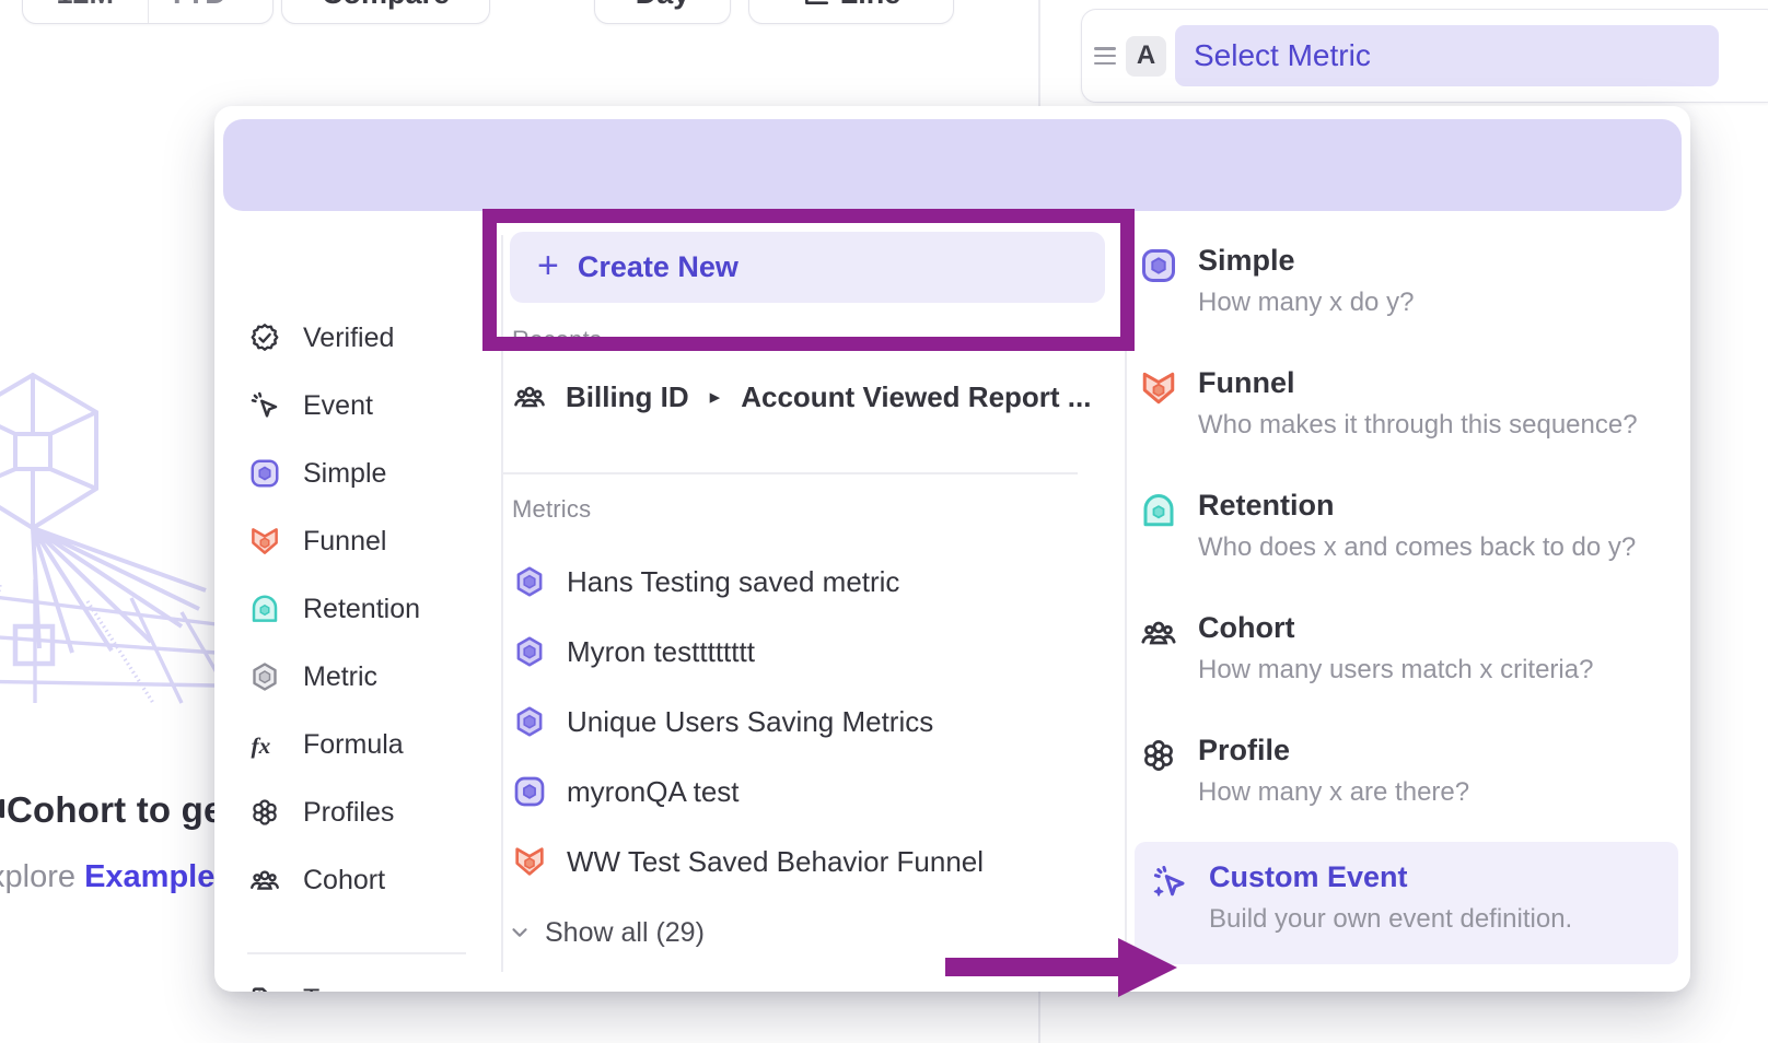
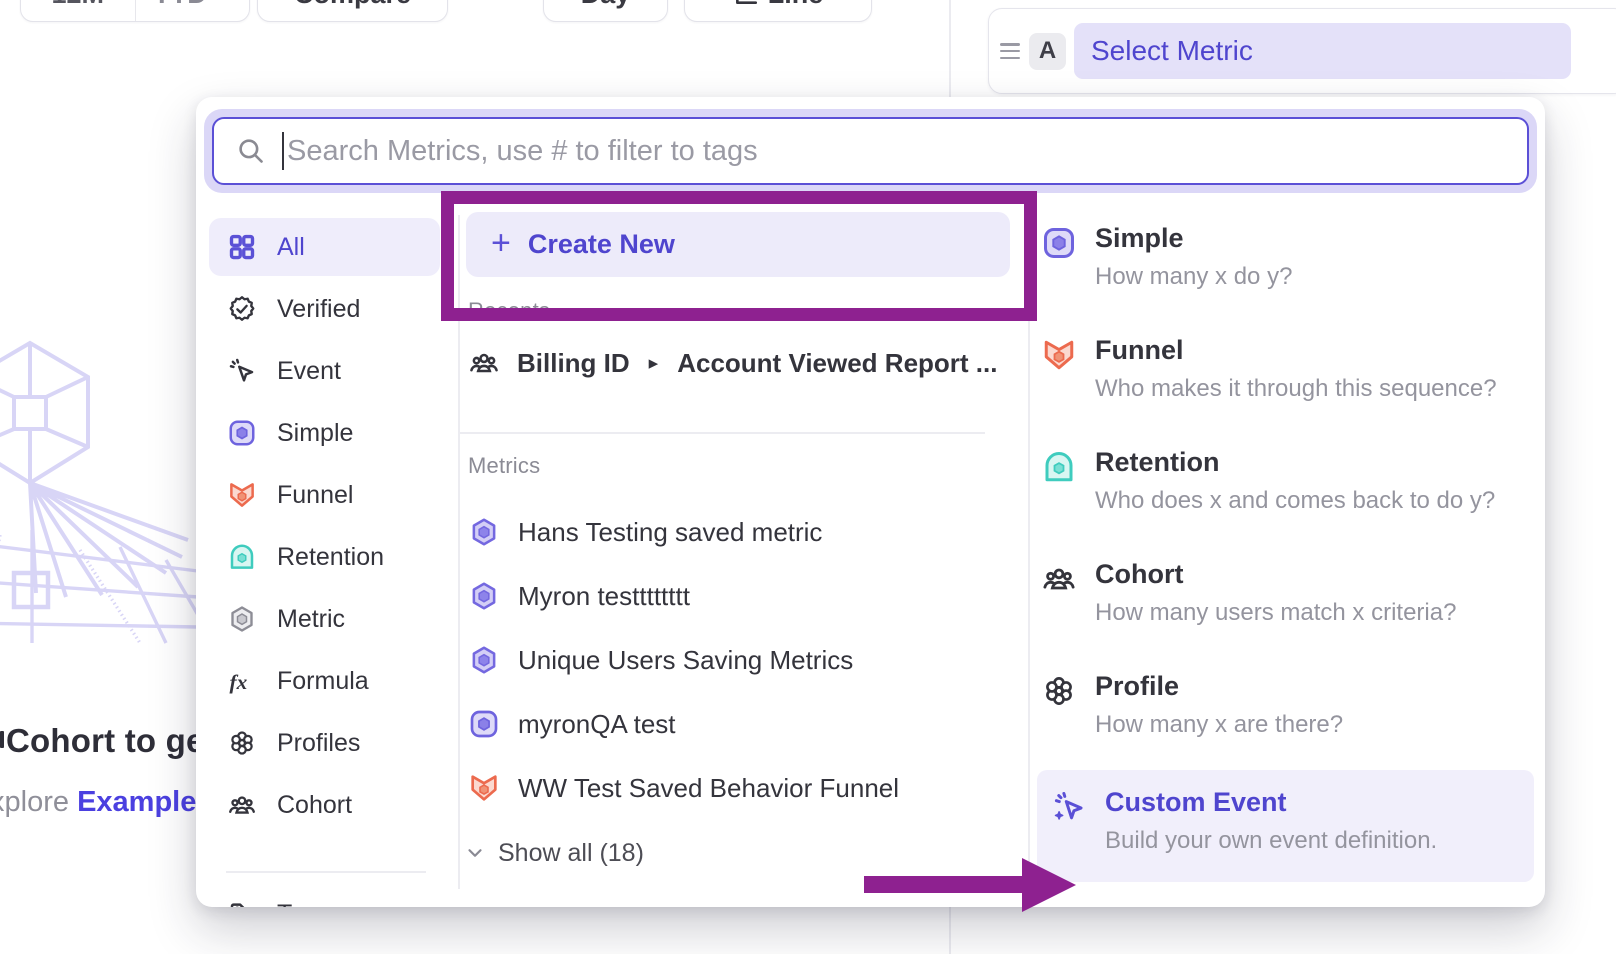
  Cohort to g
  A
  Select Metric
+ Search Metrics, use # to filter to tags
+ All
  Verified
  Event
  Simple
  Funnel
  Retention
  Metric
  fx
  Formula
  Profiles
  Cohort
  +
  Create New
  Recents
  Billing ID
  ▸
  Account Viewed Report ...
  Metrics
  Hans Testing saved metric
  Myron testttttttt
  Unique Users Saving Metrics
  myronQA test
  WW Test Saved Behavior Funnel
- Show all (29)
+ Show all (18)
  Simple
  How many x do y?
  Funnel
  Who makes it through this sequence?
  Retention
  Who does x and comes back to do y?
  Cohort
  How many users match x criteria?
  Profile
  How many x are there?
  Custom Event
  Build your own event definition.
